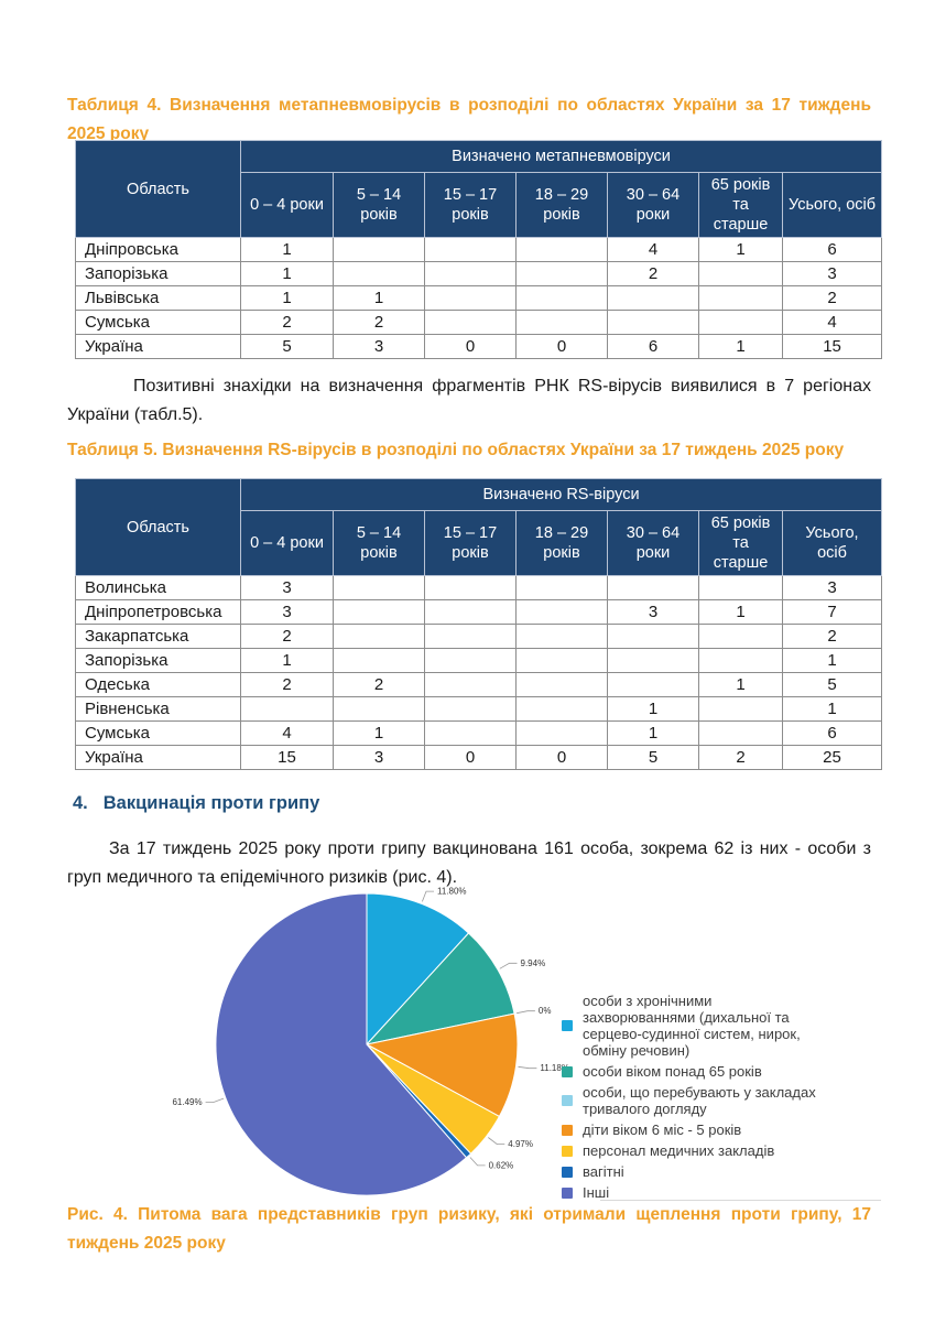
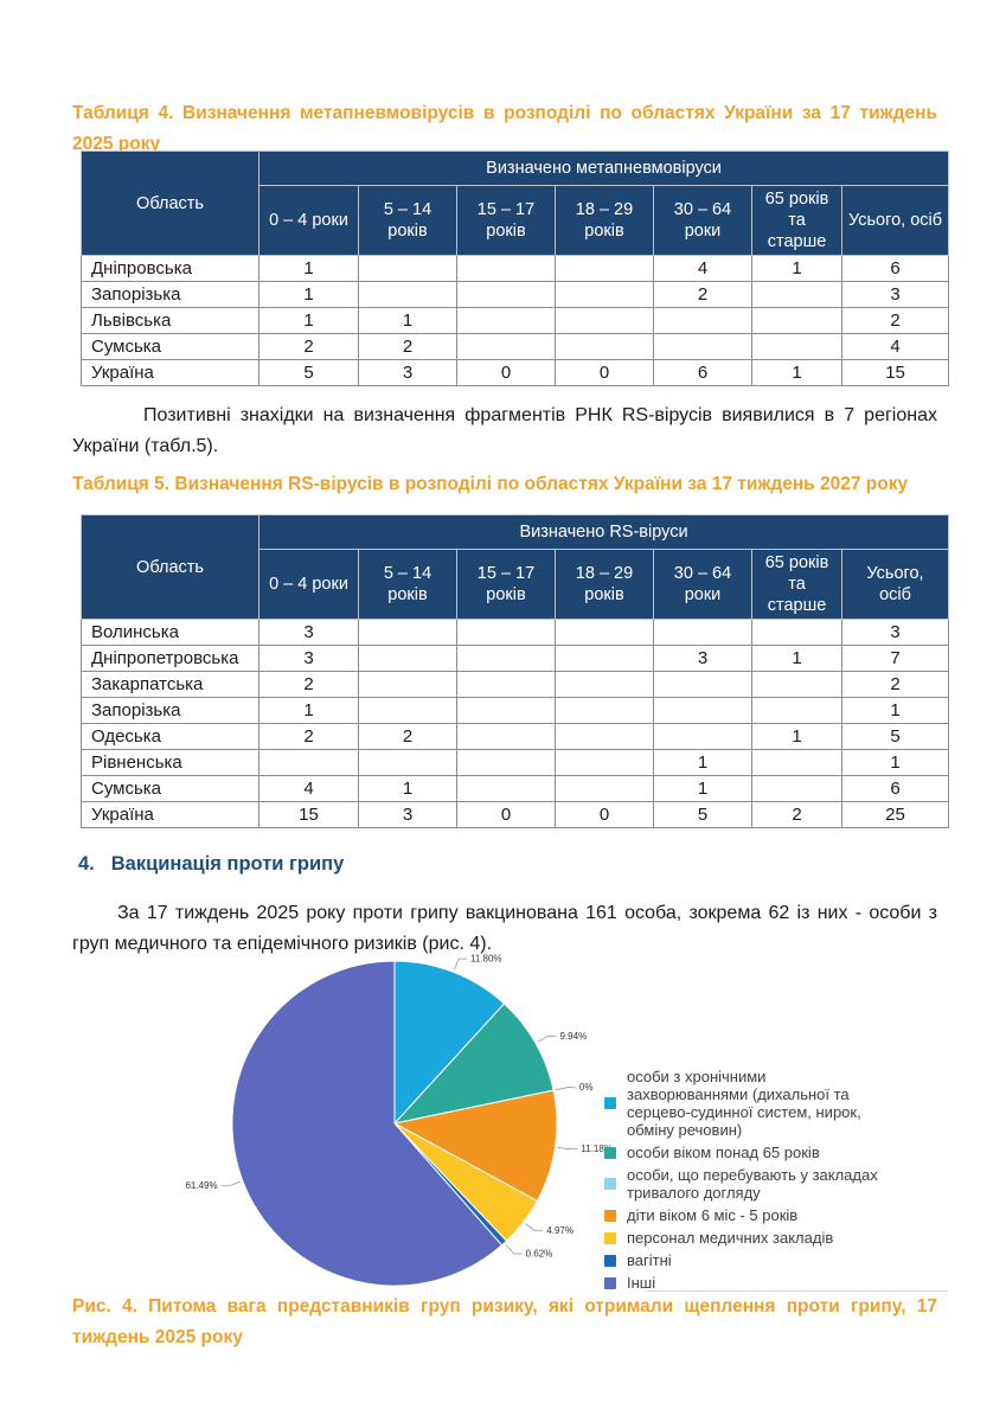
  Таблиця 4. Визначення метапневмовірусів в розподілі по областях України за 17 тиждень 2025 року
  Область	Визначено метапневмовіруси
  0 – 4 роки	5 – 14 років	15 – 17 років	18 – 29 років	30 – 64 роки	65 років та старше	Усього, осіб
  Дніпровська	1				4	1	6
  Запорізька	1				2		3
  Львівська	1	1					2
  Сумська	2	2					4
  Україна	5	3	0	0	6	1	15
  Позитивні знахідки на визначення фрагментів РНК RS-вірусів виявилися в 7 регіонах України (табл.5).
- Таблиця 5. Визначення RS-вірусів в розподілі по областях України за 17 тиждень 2025 року
+ Таблиця 5. Визначення RS-вірусів в розподілі по областях України за 17 тиждень 2027 року
  Область	Визначено RS-віруси
  0 – 4 роки	5 – 14 років	15 – 17 років	18 – 29 років	30 – 64 роки	65 років та старше	Усього, осіб
  Волинська	3						3
  Дніпропетровська	3				3	1	7
  Закарпатська	2						2
  Запорізька	1						1
  Одеська	2	2				1	5
  Рівненська					1		1
  Сумська	4	1			1		6
  Україна	15	3	0	0	5	2	25
  4. Вакцинація проти грипу
  За 17 тиждень 2025 року проти грипу вакцинована 161 особа, зокрема 62 із них - особи з груп медичного та епідемічного ризиків (рис. 4).
  11.80%
  9.94%
  0%
  11.18
  4.97%
  0.62%
  61.49%
  особи з хронічними захворюваннями (дихальної та серцево-судинної систем, нирок, обміну речовин)
  особи віком понад 65 років
  особи, що перебувають у закладах тривалого догляду
  діти віком 6 міс - 5 років
  персонал медичних закладів
  вагітні
  Інші
  Рис. 4. Питома вага представників груп ризику, які отримали щеплення проти грипу, 17 тиждень 2025 року
